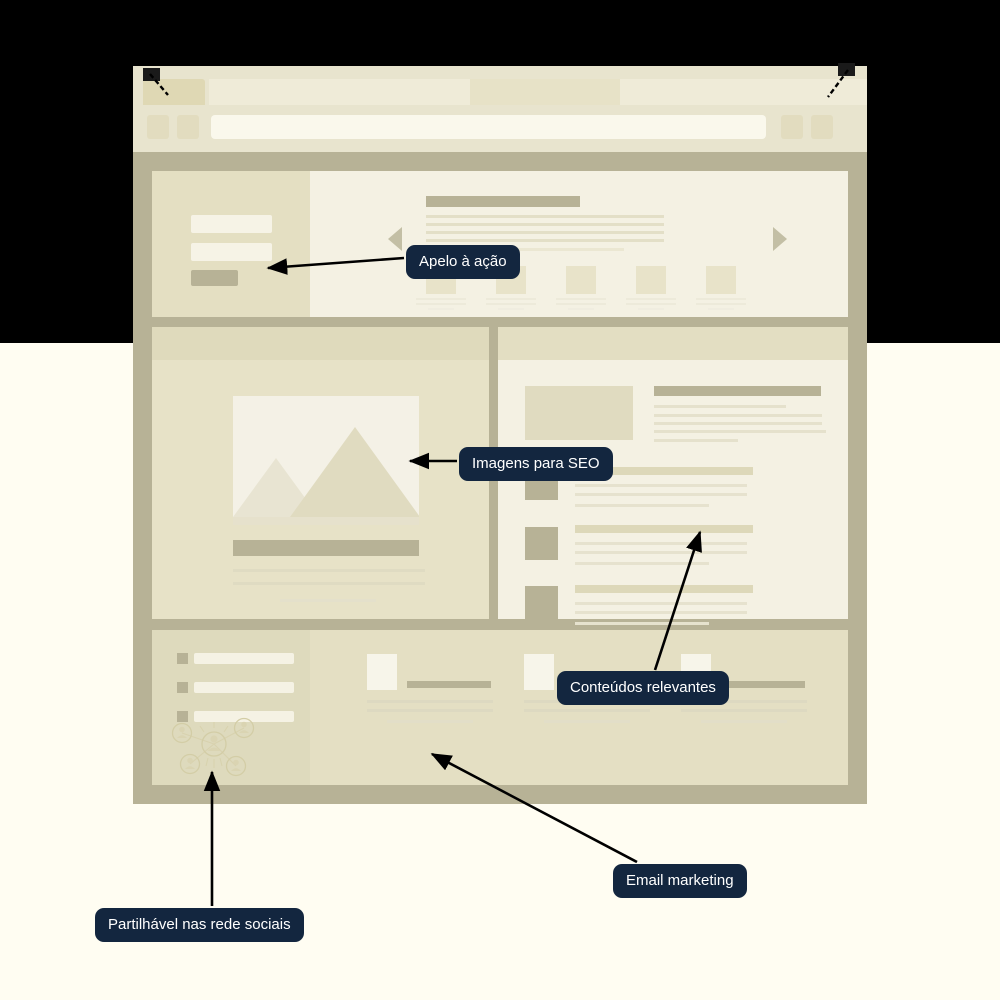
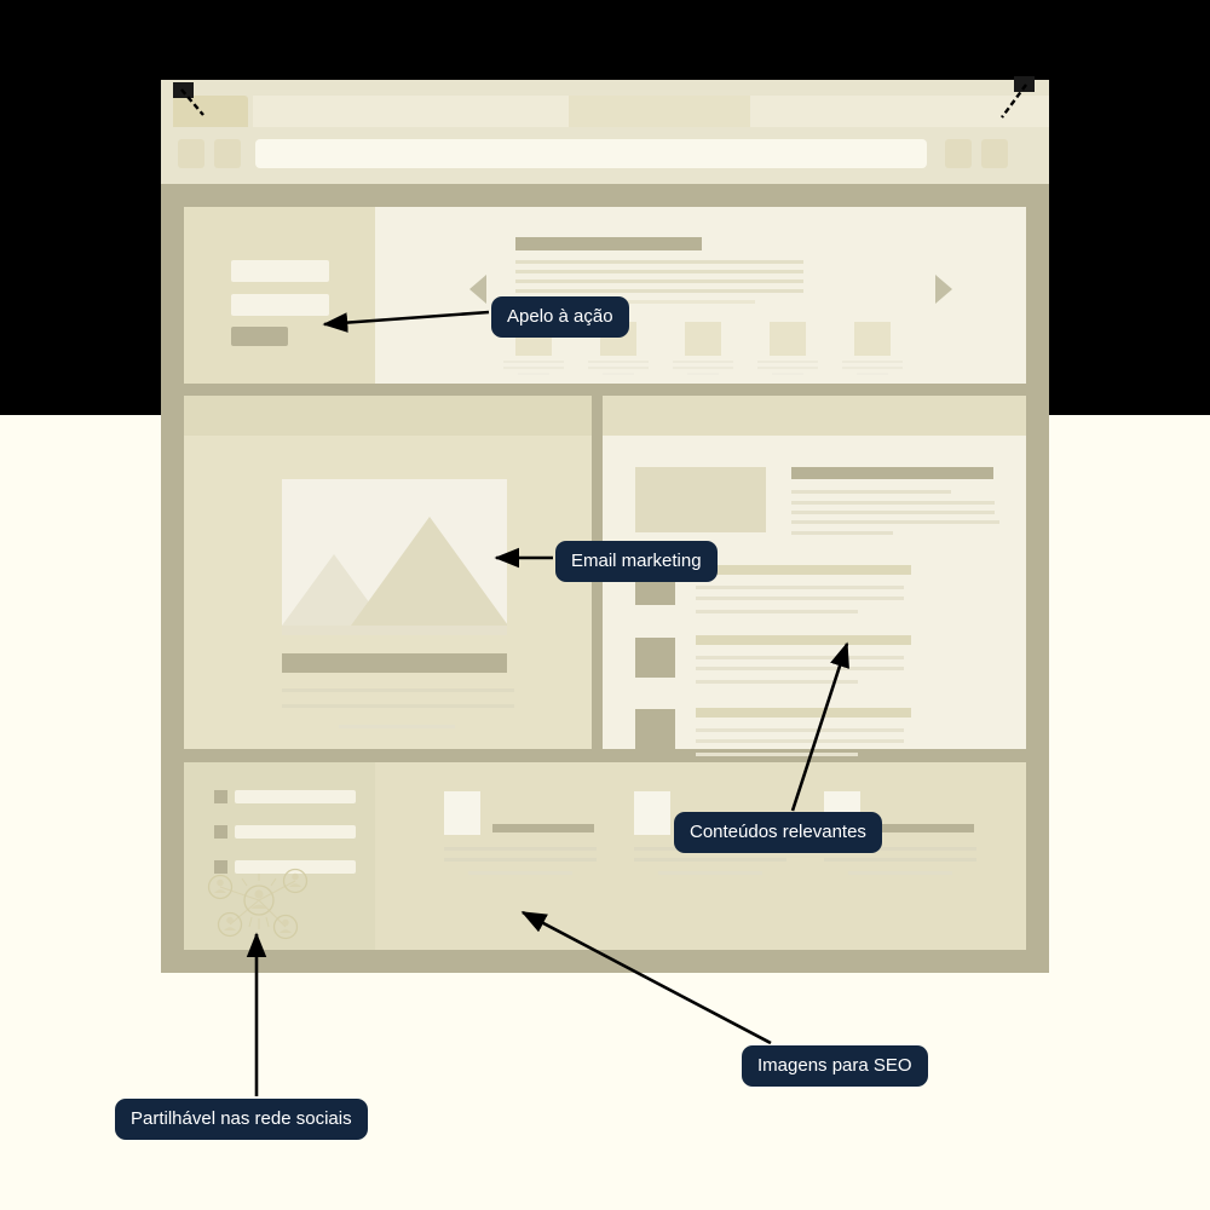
  Apelo à ação
- Imagens para SEO
+ Email marketing
  Conteúdos relevantes
- Email marketing
+ Imagens para SEO
  Partilhável nas rede sociais
